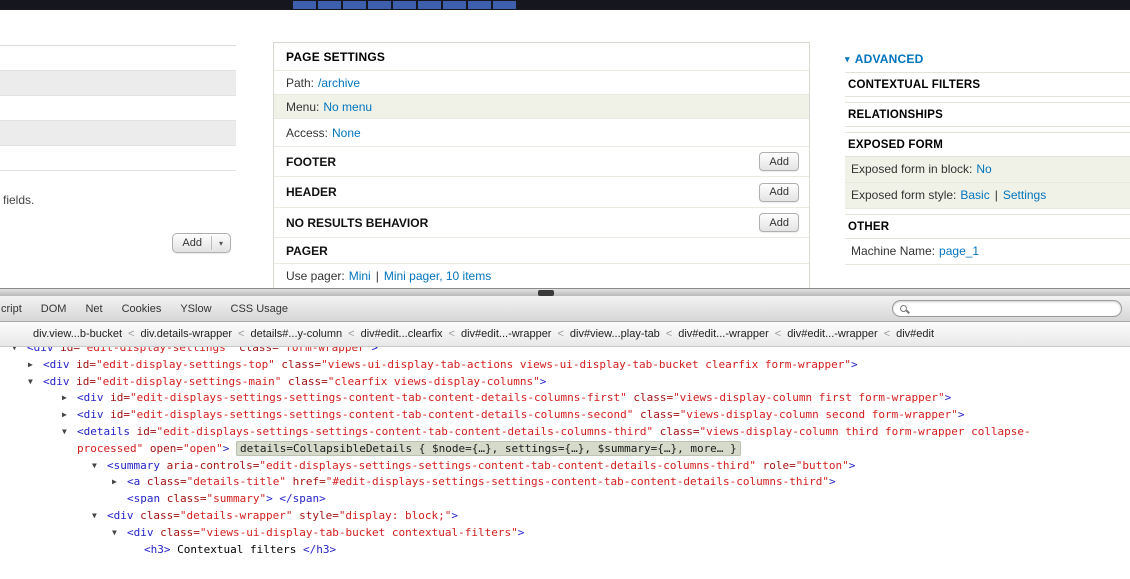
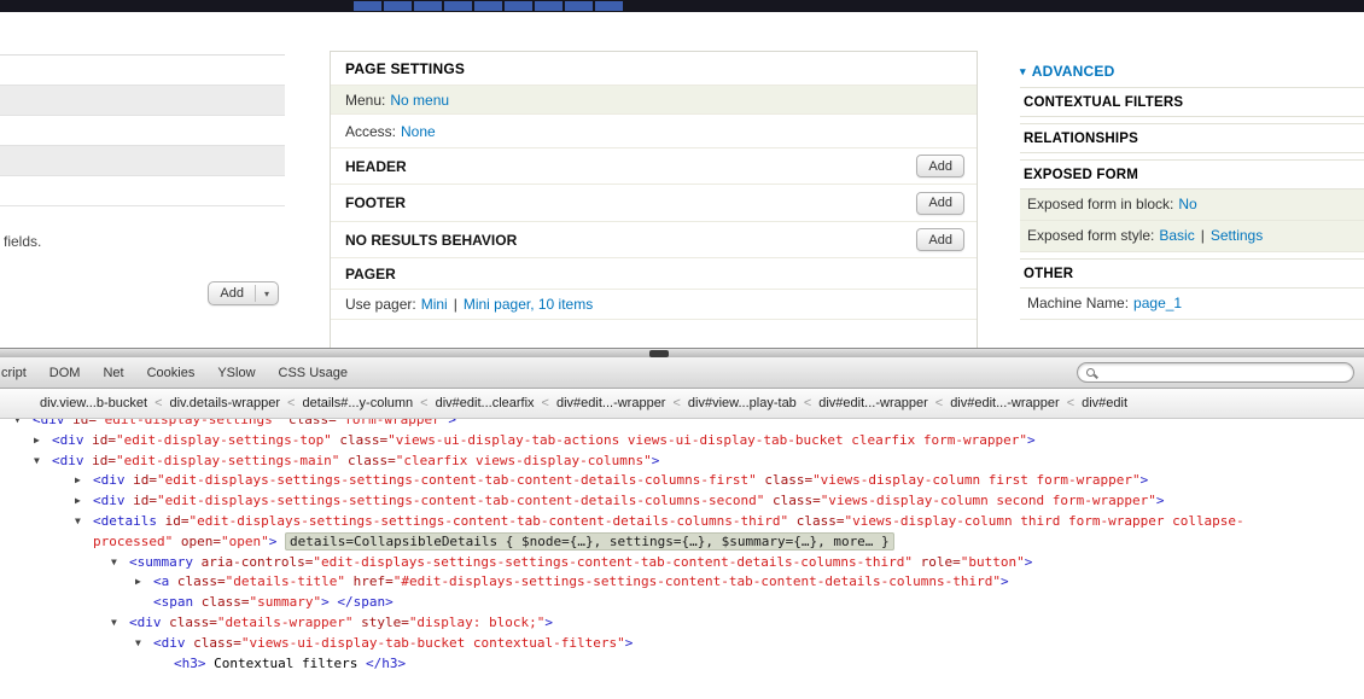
  fields.
  Add
  ▾
  PAGE SETTINGS
- Path: /archive
  Menu: No menu
  Access: None
- FOOTER
+ HEADER
  Add
- HEADER
+ FOOTER
  Add
  NO RESULTS BEHAVIOR
  Add
  PAGER
  Use pager: Mini | Mini pager, 10 items
  ▾ ADVANCED
  CONTEXTUAL FILTERS
  RELATIONSHIPS
  EXPOSED FORM
  Exposed form in block: No
  Exposed form style: Basic | Settings
  OTHER
  Machine Name: page_1
  cript
  DOM
  Net
  Cookies
  YSlow
  CSS Usage
  div.view...b-bucket
  <
  div.details-wrapper
  <
  details#...y-column
  <
  div#edit...clearfix
  <
  div#edit...-wrapper
  <
  div#view...play-tab
  <
  div#edit...-wrapper
  <
  div#edit...-wrapper
  <
  div#edit
  ▼ <div id="edit-display-settings" class="form-wrapper">
  ▶ <div id="edit-display-settings-top" class="views-ui-display-tab-actions views-ui-display-tab-bucket clearfix form-wrapper">
  ▼ <div id="edit-display-settings-main" class="clearfix views-display-columns">
  ▶ <div id="edit-displays-settings-settings-content-tab-content-details-columns-first" class="views-display-column first form-wrapper">
  ▶ <div id="edit-displays-settings-settings-content-tab-content-details-columns-second" class="views-display-column second form-wrapper">
  ▼ <details id="edit-displays-settings-settings-content-tab-content-details-columns-third" class="views-display-column third form-wrapper collapse-
  processed" open="open"> details=CollapsibleDetails { $node={…}, settings={…}, $summary={…}, more… }
  ▼ <summary aria-controls="edit-displays-settings-settings-content-tab-content-details-columns-third" role="button">
  ▶ <a class="details-title" href="#edit-displays-settings-settings-content-tab-content-details-columns-third">
  <span class="summary"> </span>
  ▼ <div class="details-wrapper" style="display: block;">
  ▼ <div class="views-ui-display-tab-bucket contextual-filters">
  <h3> Contextual filters </h3>
